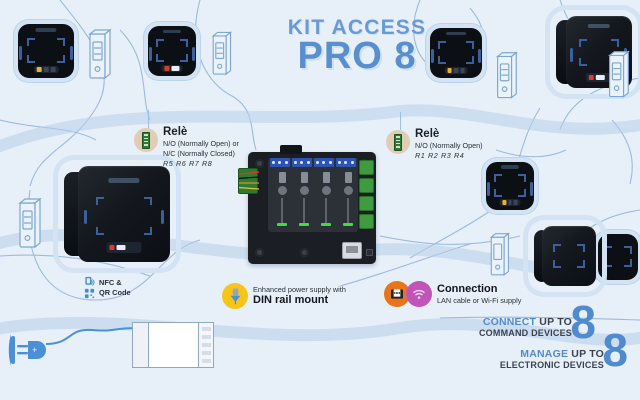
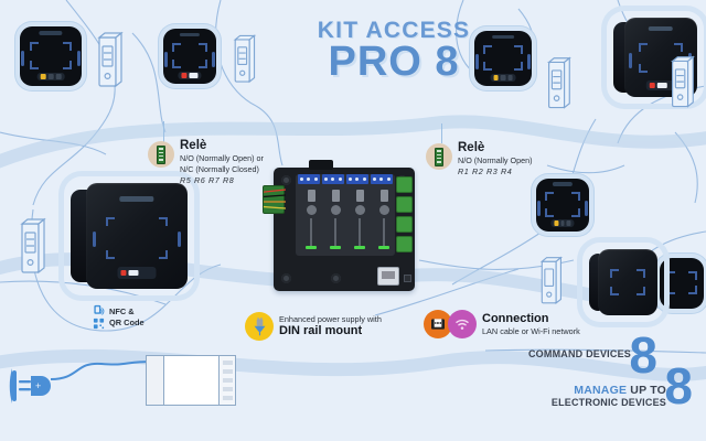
  KIT ACCESS
  PRO 8
  Relè
  N/O (Normally Open) or
  N/C (Normally Closed)
  R5 R6 R7 R8
  Relè
  N/O (Normally Open)
  R1 R2 R3 R4
  NFC &
  QR Code
  Enhanced power supply with
  DIN rail mount
  Connection
- LAN cable or Wi-Fi supply
+ LAN cable or Wi-Fi network
  +
  8
  8
- CONNECT UP TO
  COMMAND DEVICES
  MANAGE UP TO
  ELECTRONIC DEVICES
